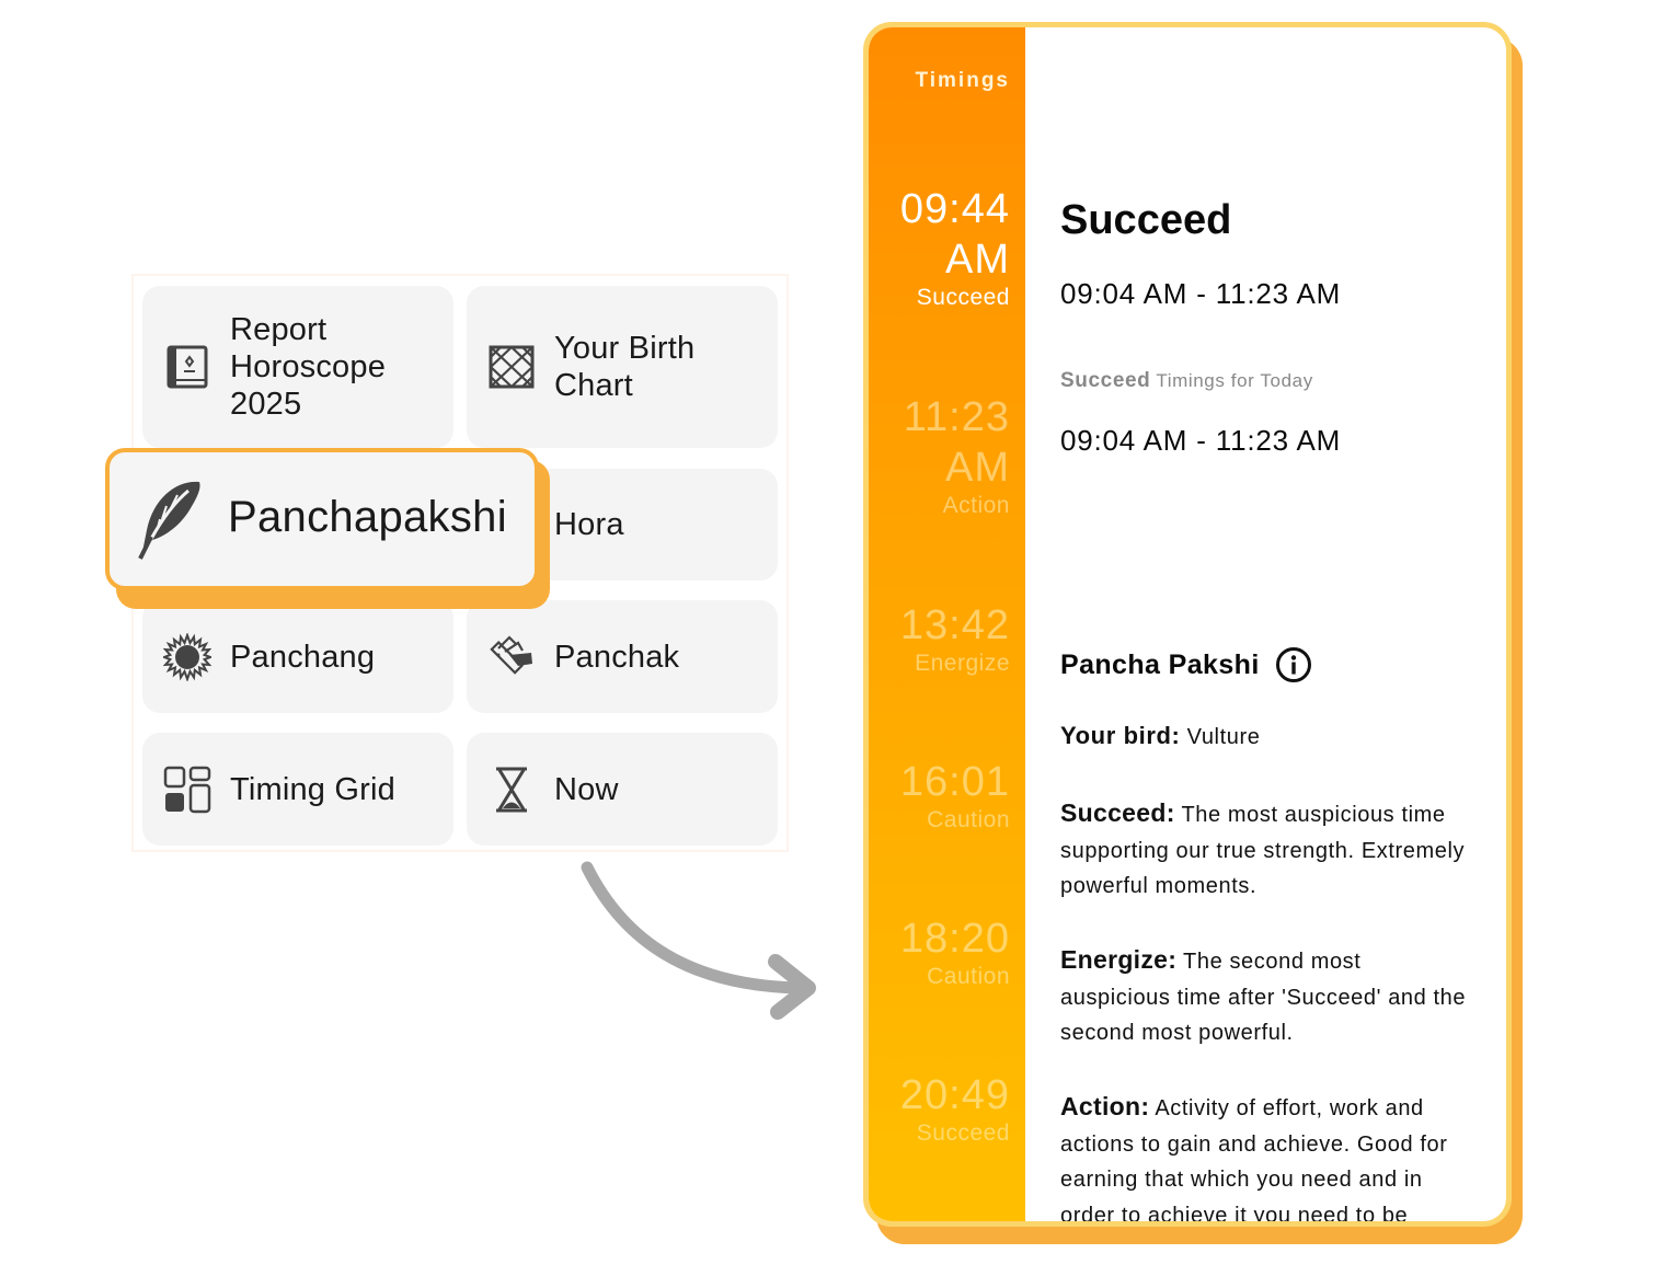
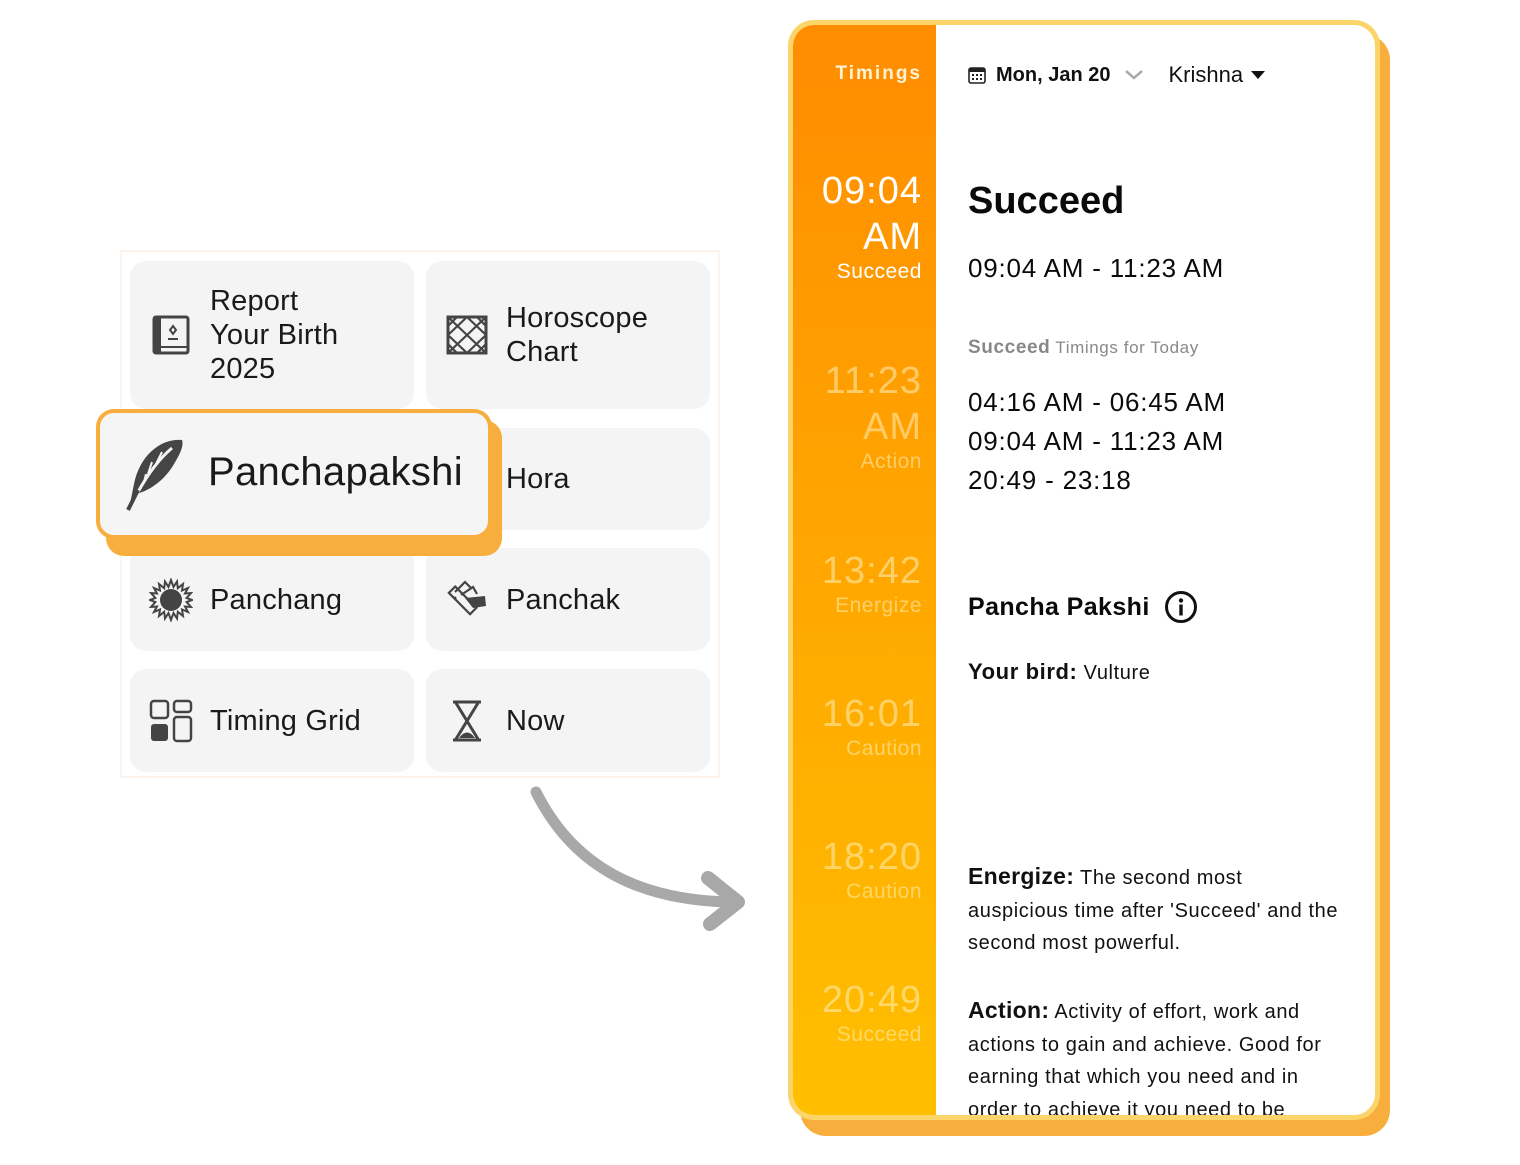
  Report
- Horoscope
+ Your Birth
  2025
- Your Birth
+ Horoscope
  Chart
  Hora
  Panchang
  Panchak
  Timing Grid
  Now
  Panchapakshi
  Timings
- 09:44
+ 09:04
  AM
  Succeed
  11:23
  AM
  Action
  13:42
  Energize
  16:01
  Caution
  18:20
  Caution
  20:49
  Succeed
+ Mon, Jan 20
+ Krishna
  Succeed
  09:04 AM - 11:23 AM
  Succeed Timings for Today
+ 04:16 AM - 06:45 AM
  09:04 AM - 11:23 AM
+ 20:49 - 23:18
  Pancha Pakshi
  Your bird: Vulture
- Succeed: The most auspicious time supporting our true strength. Extremely powerful moments.
  Energize: The second most auspicious time after 'Succeed' and the second most powerful.
  Action: Activity of effort, work and actions to gain and achieve. Good for earning that which you need and in order to achieve it you need to be
